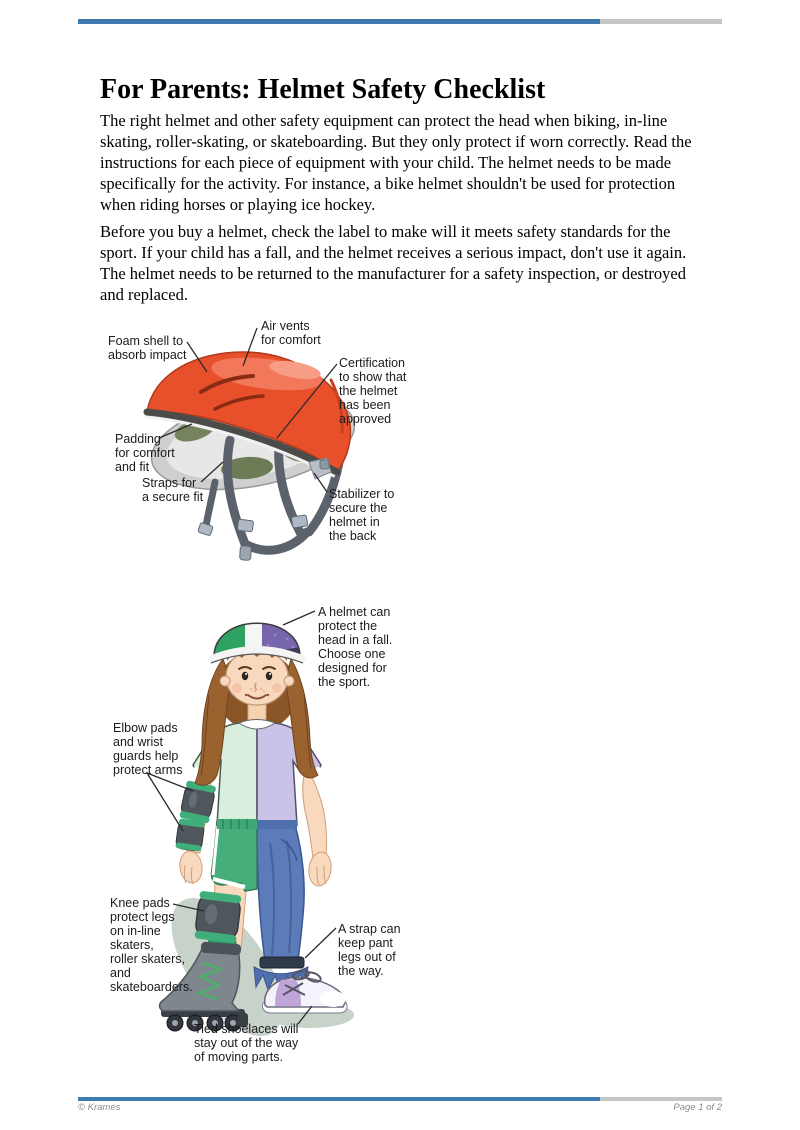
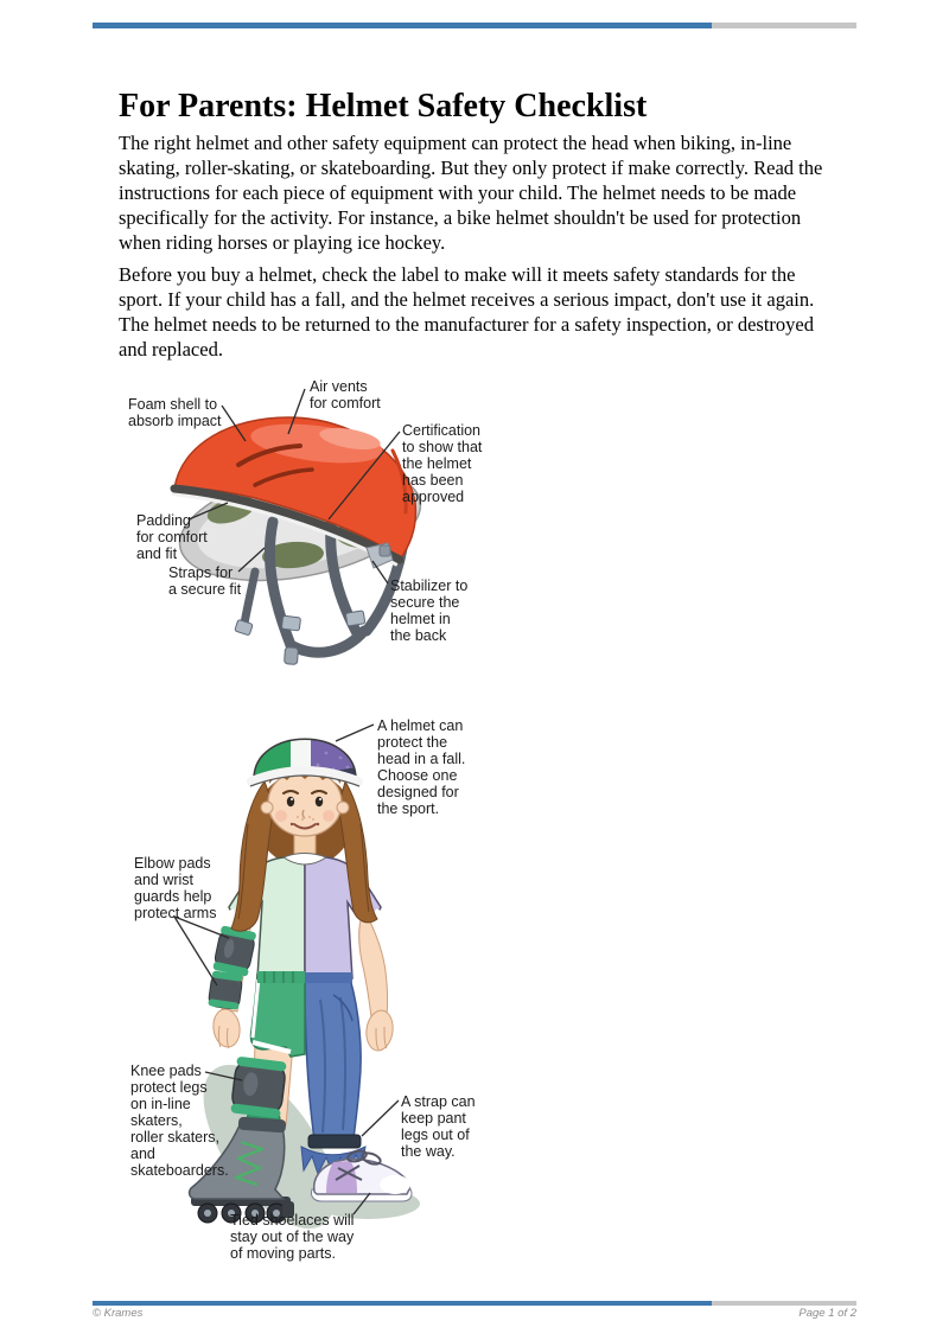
  For Parents: Helmet Safety Checklist
- The right helmet and other safety equipment can protect the head when biking, in-line skating, roller-skating, or skateboarding. But they only protect if worn correctly. Read the instructions for each piece of equipment with your child. The helmet needs to be made specifically for the activity. For instance, a bike helmet shouldn't be used for protection when riding horses or playing ice hockey.
+ The right helmet and other safety equipment can protect the head when biking, in-line skating, roller-skating, or skateboarding. But they only protect if make correctly. Read the instructions for each piece of equipment with your child. The helmet needs to be made specifically for the activity. For instance, a bike helmet shouldn't be used for protection when riding horses or playing ice hockey.
  Before you buy a helmet, check the label to make will it meets safety standards for the sport. If your child has a fall, and the helmet receives a serious impact, don't use it again. The helmet needs to be returned to the manufacturer for a safety inspection, or destroyed and replaced.
  Foam shell to
  absorb impact
  Air vents
  for comfort
  Certification
  to show that
  the helmet
  has been
  approved
  Padding
  for comfort
  and fit
  Straps for
  a secure fit
  Stabilizer to
  secure the
  helmet in
  the back
  A helmet can
  protect the
  head in a fall.
  Choose one
  designed for
  the sport.
  Elbow pads
  and wrist
  guards help
  protect arms
  Knee pads
  protect legs
  on in-line
  skaters,
  roller skaters,
  and
  skateboarders.
  A strap can
  keep pant
  legs out of
  the way.
  Tied shoelaces will
  stay out of the way
  of moving parts.
  © Krames
  Page 1 of 2
